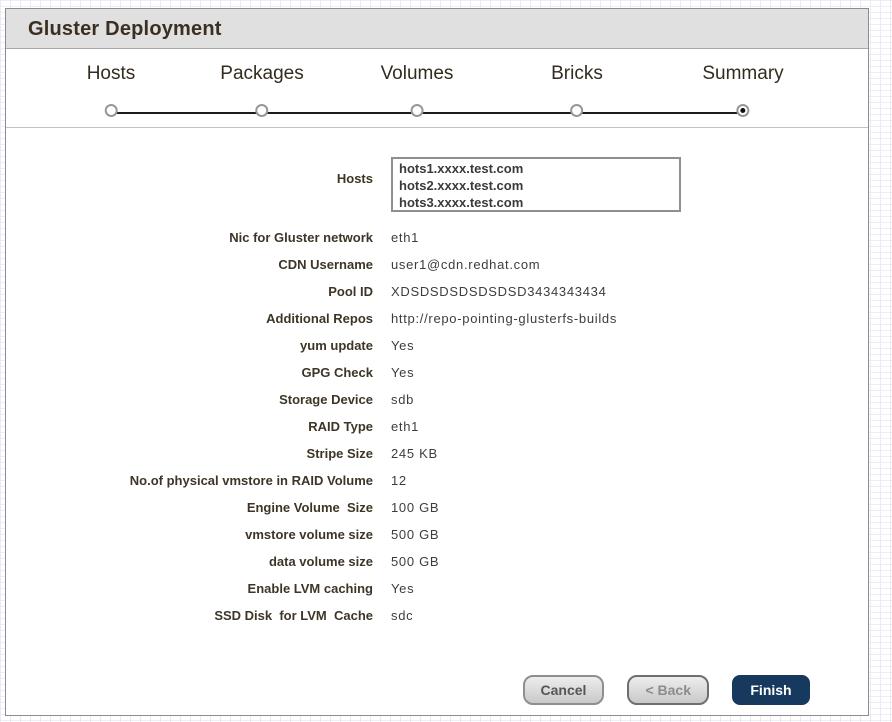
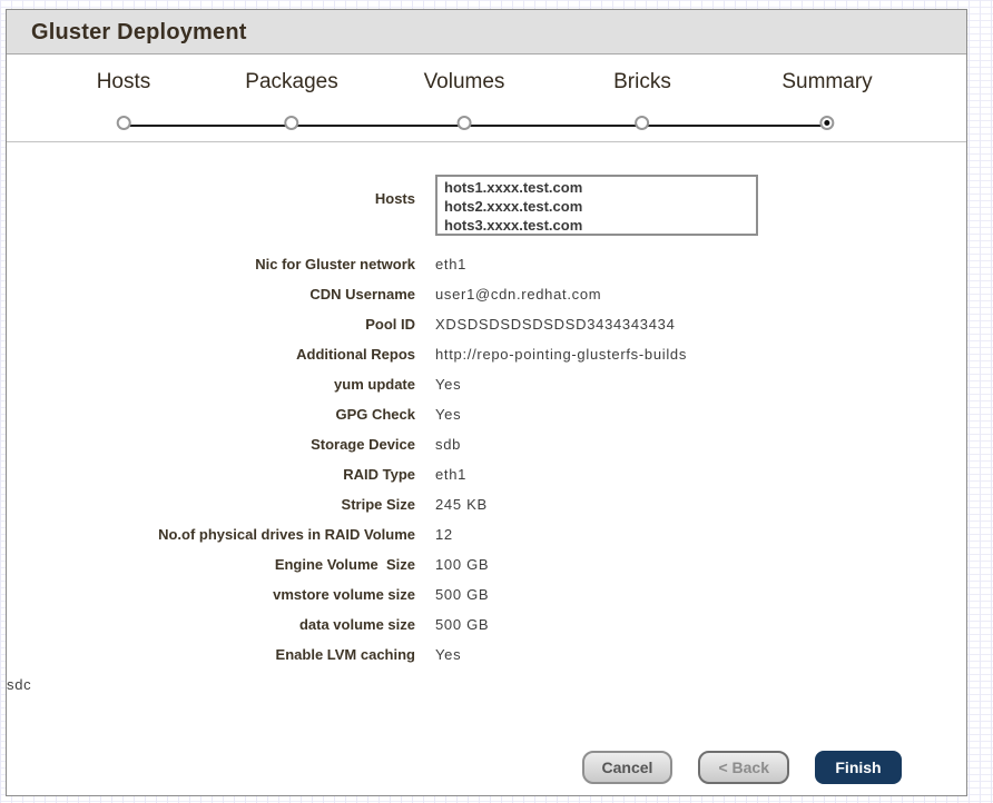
  Gluster Deployment
  Hosts
  Packages
  Volumes
  Bricks
  Summary
  Hosts
  hots1.xxxx.test.com
  hots2.xxxx.test.com
  hots3.xxxx.test.com
  Nic for Gluster network
  eth1
  CDN Username
  user1@cdn.redhat.com
  Pool ID
  XDSDSDSDSDSDSD3434343434
  Additional Repos
  http://repo-pointing-glusterfs-builds
  yum update
  Yes
  GPG Check
  Yes
  Storage Device
  sdb
  RAID Type
  eth1
  Stripe Size
  245 KB
- No.of physical vmstore in RAID Volume
+ No.of physical drives in RAID Volume
  12
  Engine Volume Size
  100 GB
  vmstore volume size
  500 GB
  data volume size
  500 GB
  Enable LVM caching
  Yes
- SSD Disk for LVM Cache
  sdc
  Cancel
  < Back
  Finish
